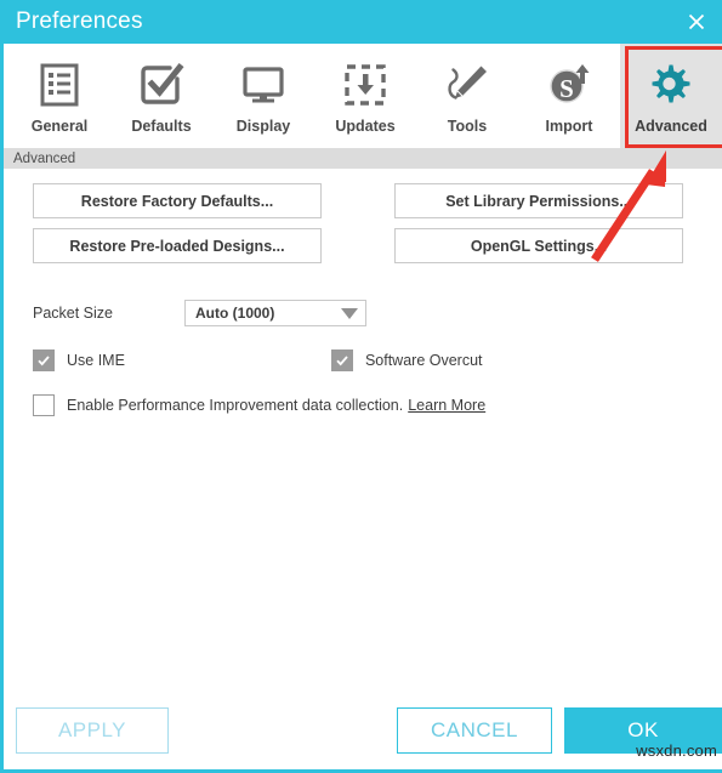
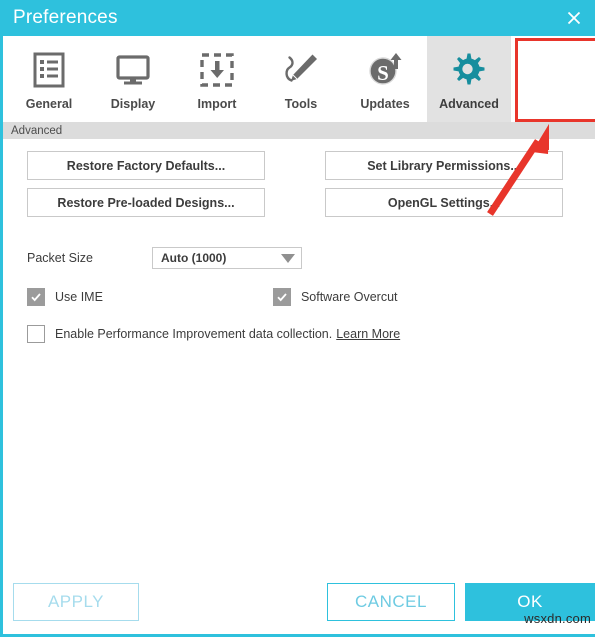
  Preferences
  General
- Defaults
  Display
- Updates
+ Import
  Tools
  S
- Import
+ Updates
  Advanced
  Advanced
  Restore Factory Defaults...
  Restore Pre-loaded Designs...
  Set Library Permissions..
  OpenGL Settings.
  Packet Size
  Auto (1000)
  Use IME
  Software Overcut
  Enable Performance Improvement data collection.
  Learn More
  APPLY
  CANCEL
  OK
  wsxdn.com
